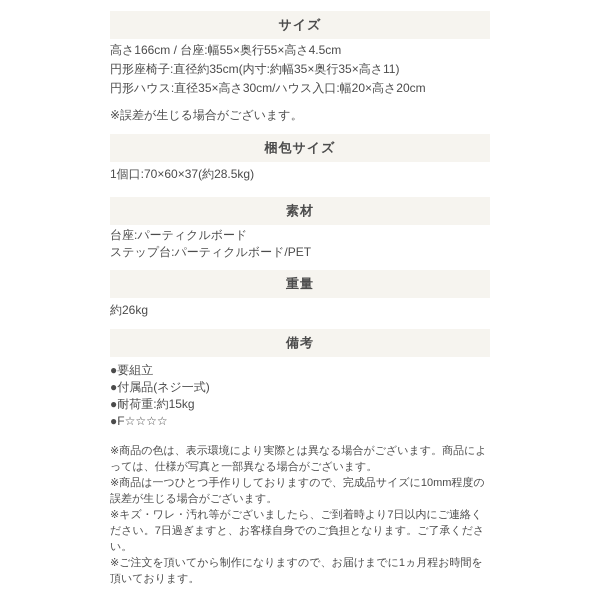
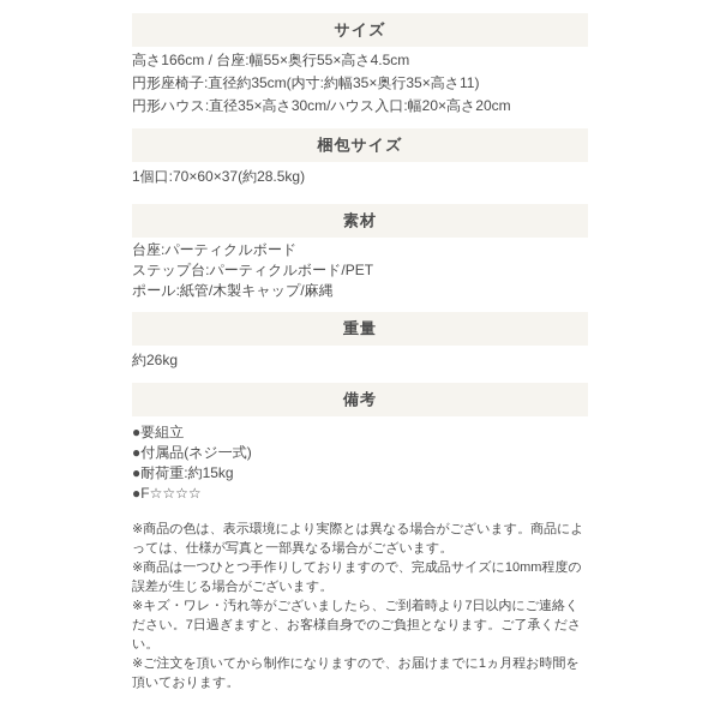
  サイズ
  高さ166cm / 台座:幅55×奥行55×高さ4.5cm
  円形座椅子:直径約35cm(内寸:約幅35×奥行35×高さ11)
  円形ハウス:直径35×高さ30cm/ハウス入口:幅20×高さ20cm
- ※誤差が生じる場合がございます。
  梱包サイズ
  1個口:70×60×37(約28.5kg)
  素材
  台座:パーティクルボード
  ステップ台:パーティクルボード/PET
+ ポール:紙管/木製キャップ/麻縄
  重量
  約26kg
  備考
  ●要組立
  ●付属品(ネジ一式)
  ●耐荷重:約15kg
  ●F☆☆☆☆
  ※商品の色は、表示環境により実際とは異なる場合がございます。商品によっては、仕様が写真と一部異なる場合がございます。
  ※商品は一つひとつ手作りしておりますので、完成品サイズに10mm程度の誤差が生じる場合がございます。
  ※キズ・ワレ・汚れ等がございましたら、ご到着時より7日以内にご連絡ください。7日過ぎますと、お客様自身でのご負担となります。ご了承ください。
  ※ご注文を頂いてから制作になりますので、お届けまでに1ヵ月程お時間を頂いております。
